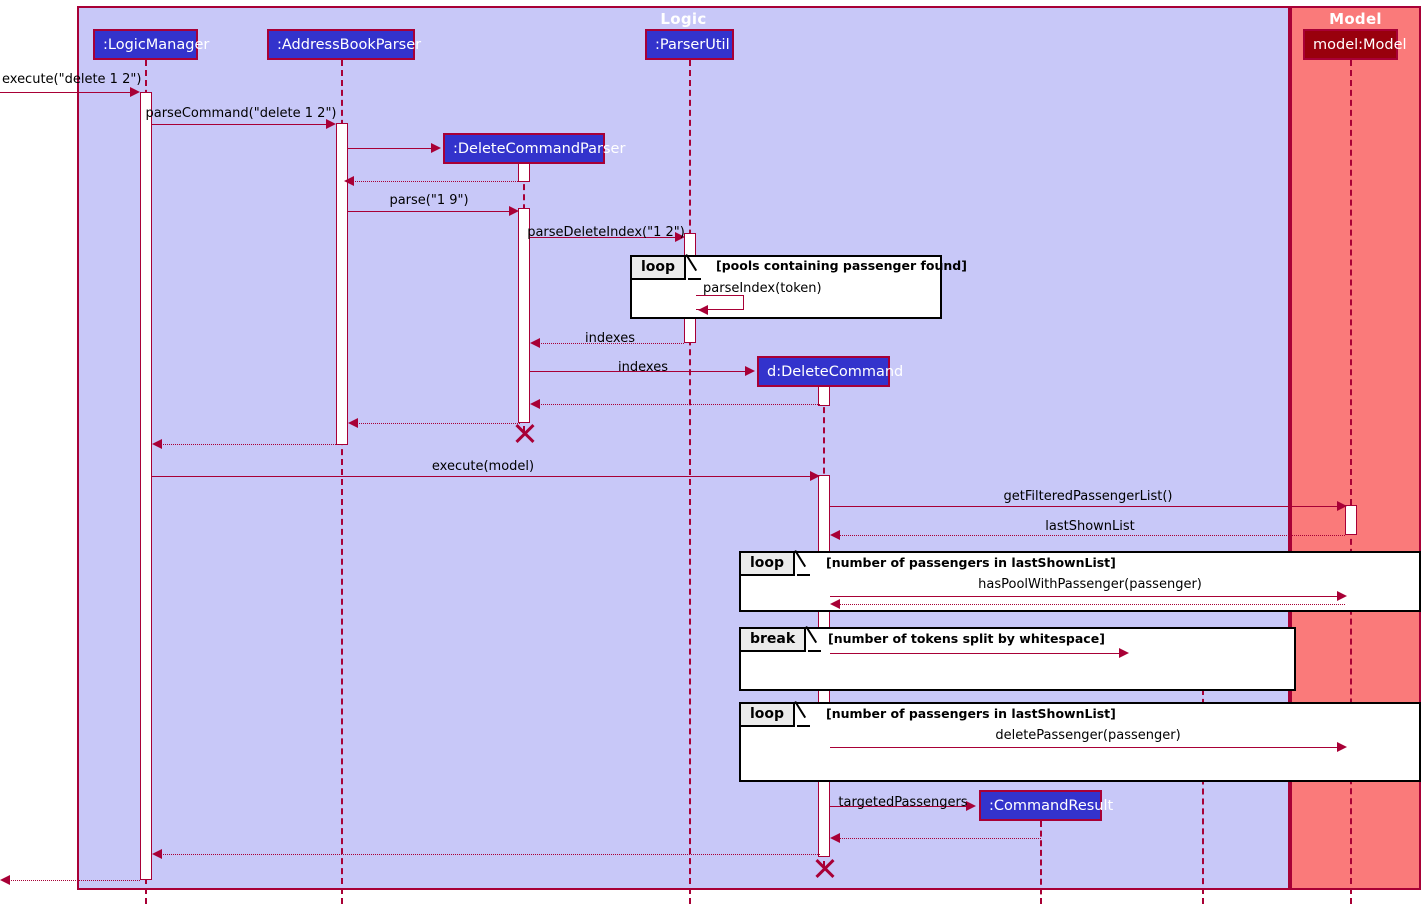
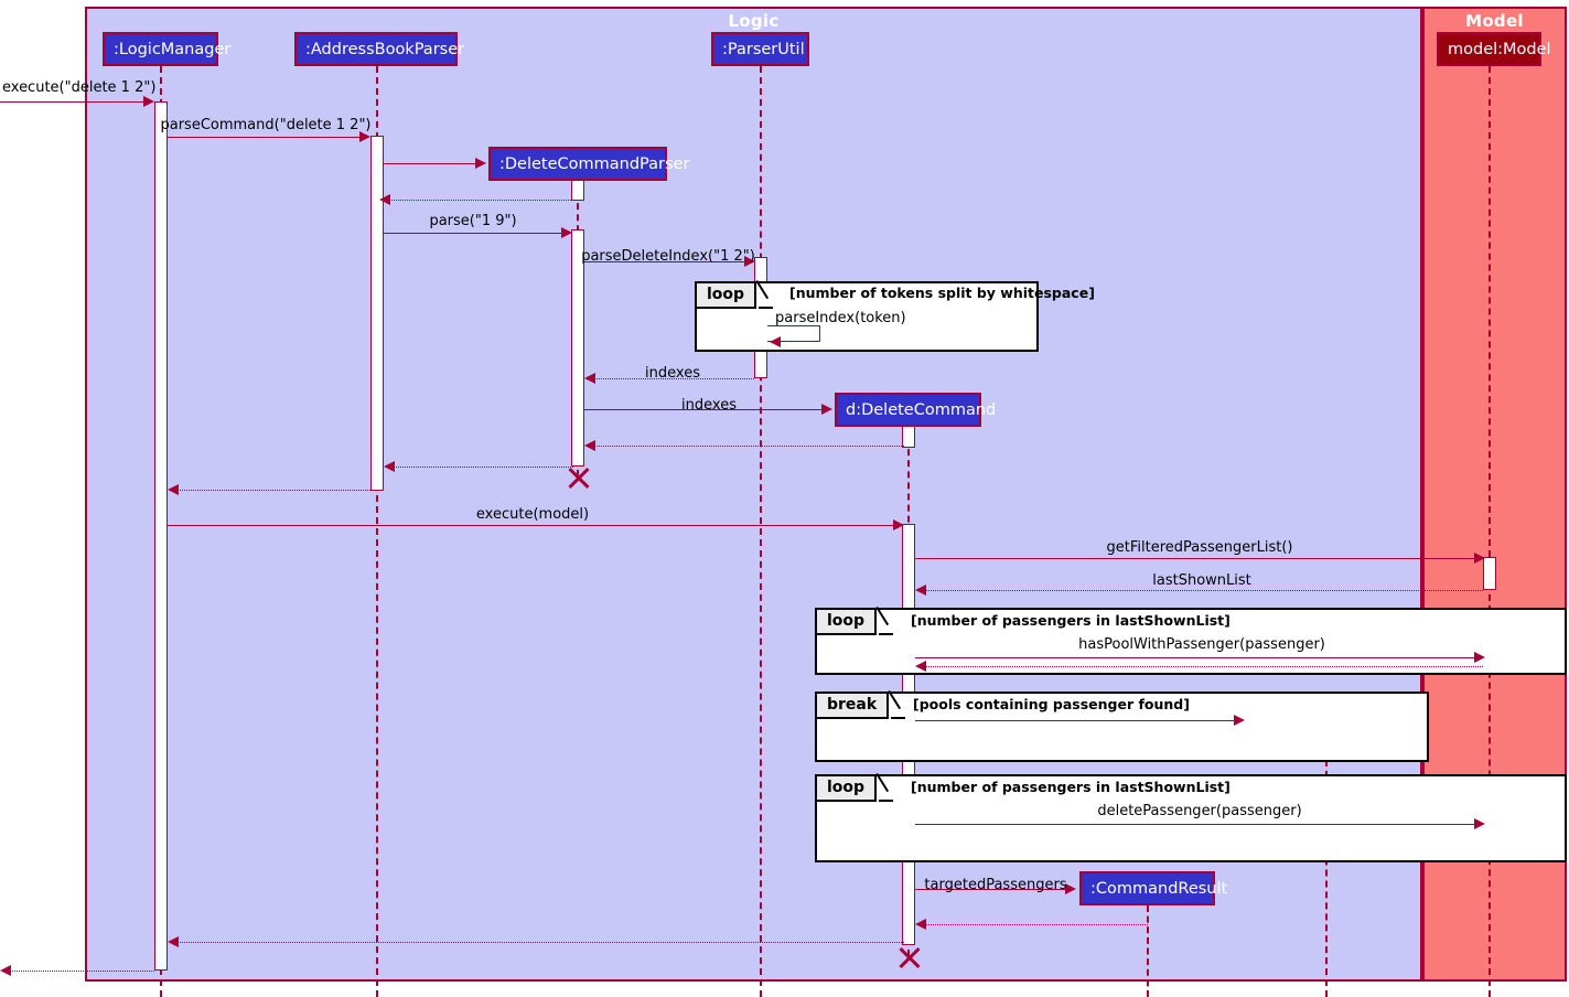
  Logic
  Model
  :LogicManager
  :AddressBookParser
  :DeleteCommandParser
  :ParserUtil
  d:DeleteCommand
  :CommandResult
  model:Model
  execute("delete 1 2")
  parseCommand("delete 1 2")
  parse("1 9")
  parseDeleteIndex("1 2")
  loop
- [pools containing passenger found]
+ [number of tokens split by whitespace]
  parseIndex(token)
  indexes
  indexes
  execute(model)
  getFilteredPassengerList()
  lastShownList
  loop
  [number of passengers in lastShownList]
  hasPoolWithPassenger(passenger)
  break
- [number of tokens split by whitespace]
+ [pools containing passenger found]
  loop
  [number of passengers in lastShownList]
  deletePassenger(passenger)
  targetedPassengers
